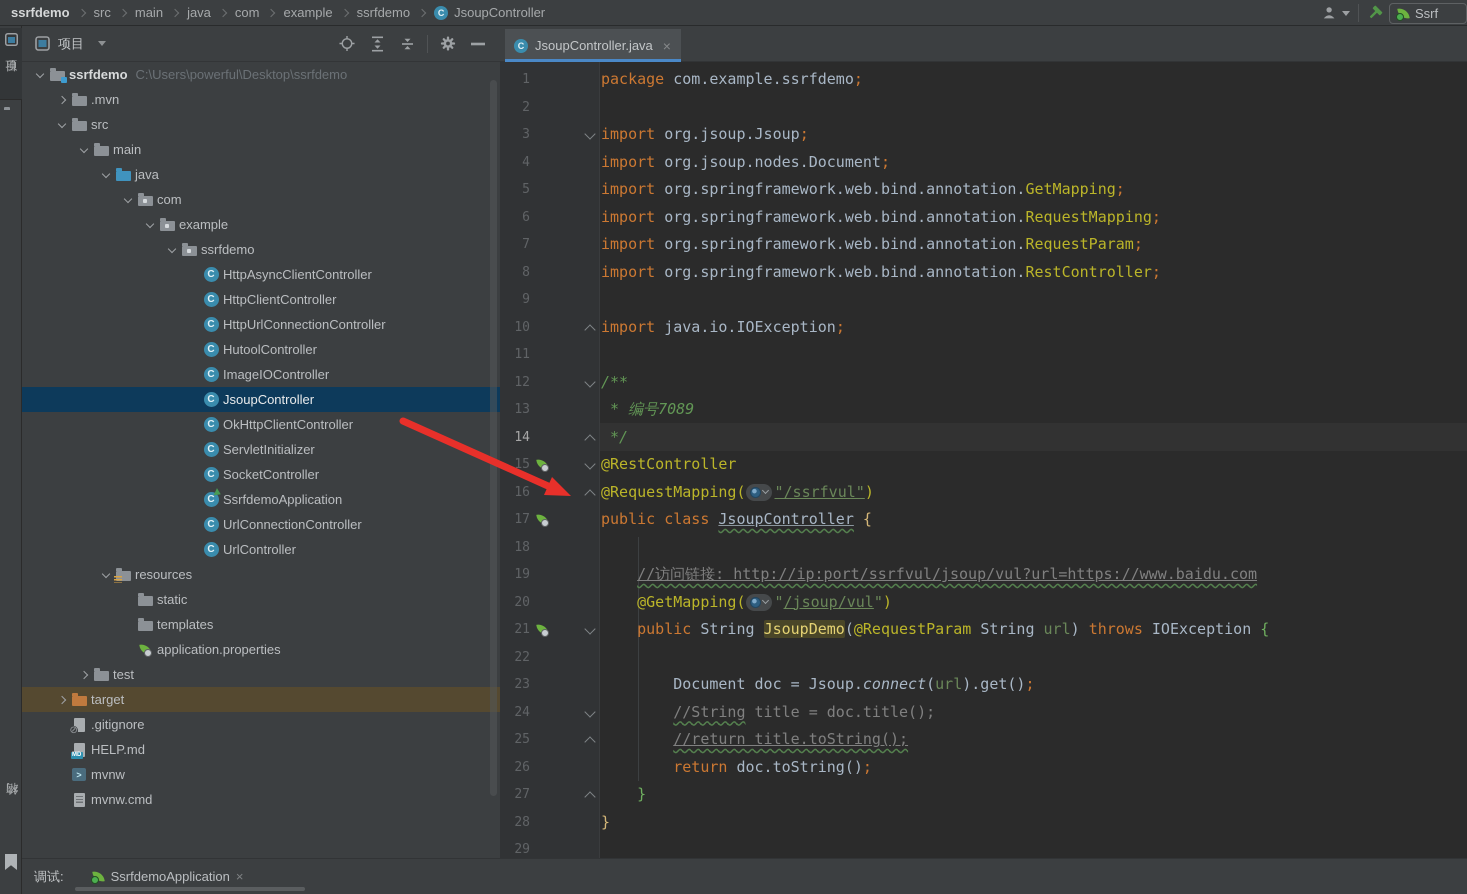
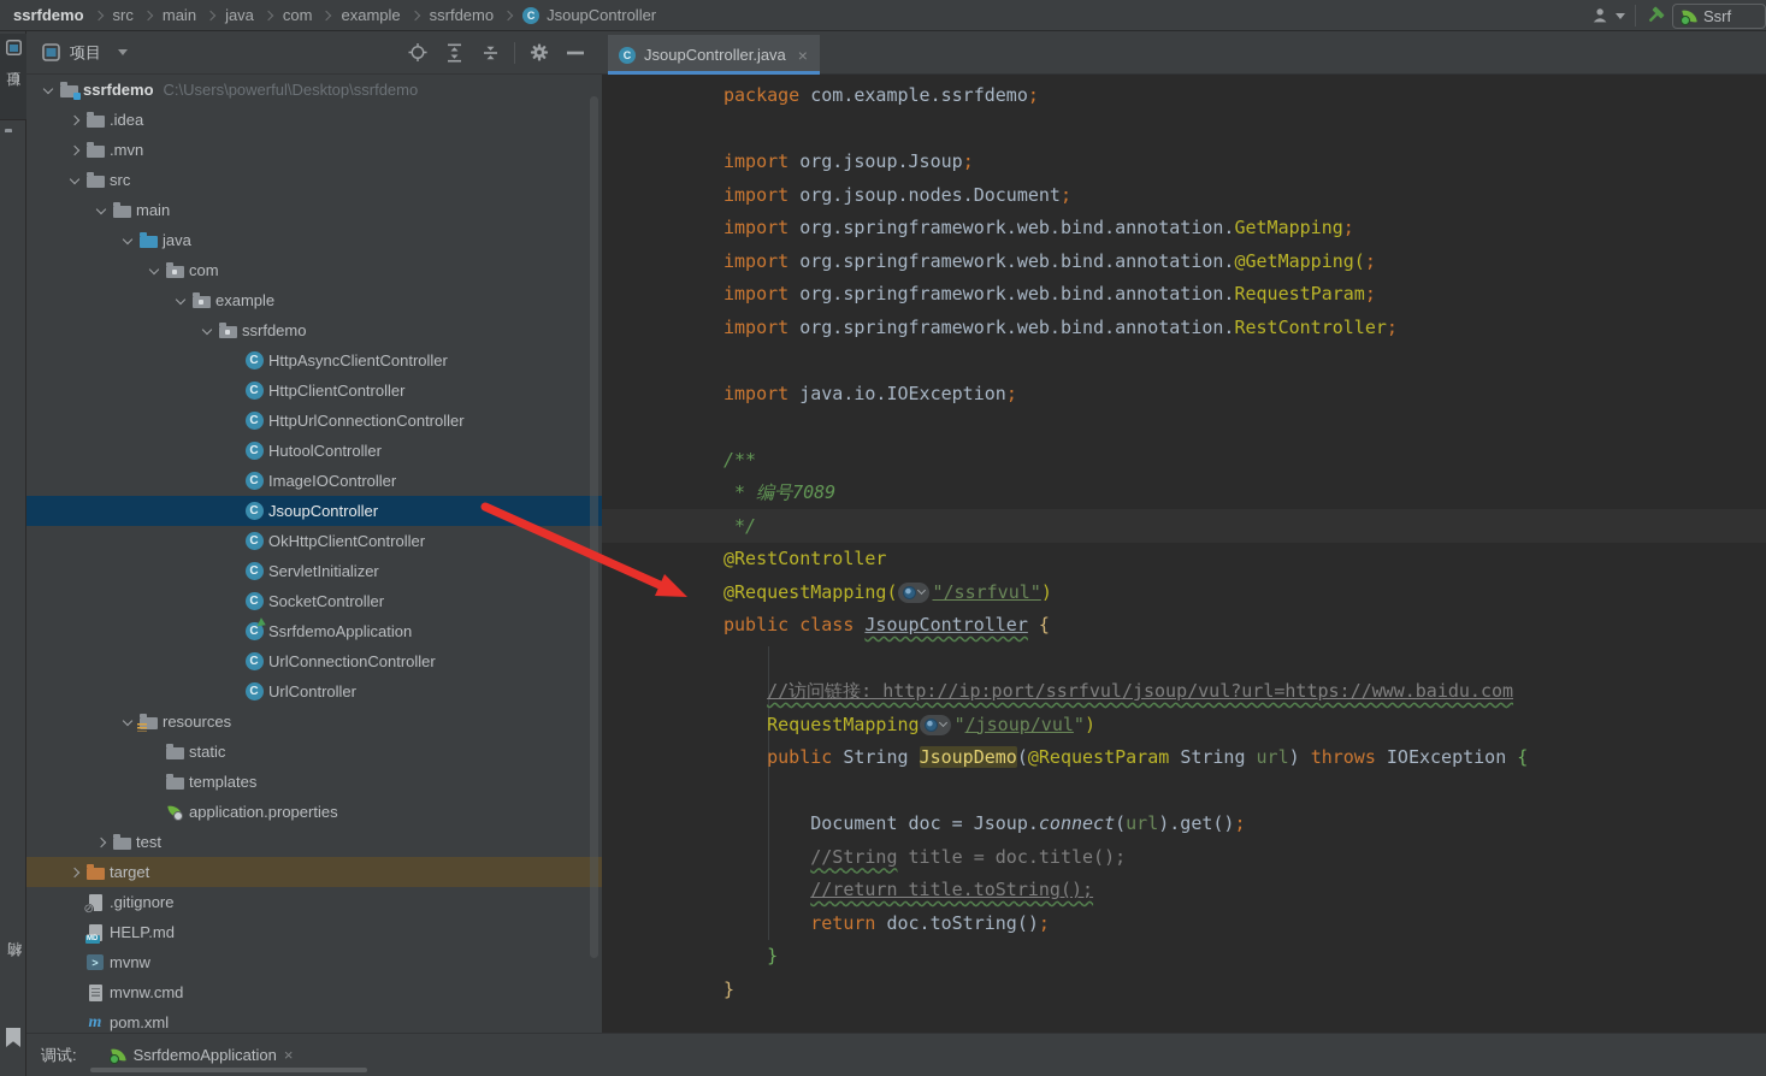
  ssrfdemo
  src
  main
  java
  com
  example
  ssrfdemo
  C
  JsoupController
  Ssrf
  项目
  ssrfdemo
  C:\Users\powerful\Desktop\ssrfdemo
+ .idea
  .mvn
  src
  main
  java
  com
  example
  ssrfdemo
  C
  HttpAsyncClientController
  C
  HttpClientController
  C
  HttpUrlConnectionController
  C
  HutoolController
  C
  ImageIOController
  C
  JsoupController
  C
  OkHttpClientController
  C
  ServletInitializer
  C
  SocketController
  C
  SsrfdemoApplication
  C
  UrlConnectionController
  C
  UrlController
  resources
  static
  templates
  application.properties
  test
  target
  .gitignore
  HELP.md
  >
  mvnw
  mvnw.cmd
+ m
+ pom.xml
  C
  JsoupController.java
  ×
- 1
- 2
- 3
- 4
- 5
- 6
- 7
- 8
- 9
- 10
- 11
- 12
- 13
- 14
- 15
- 16
- 17
- 18
- 19
- 20
- 21
- 22
- 23
- 24
- 25
- 26
- 27
- 28
- 29
  package com.example.ssrfdemo;
  import org.jsoup.Jsoup;
  import org.jsoup.nodes.Document;
  import org.springframework.web.bind.annotation.GetMapping;
- import org.springframework.web.bind.annotation.RequestMapping;
+ import org.springframework.web.bind.annotation.@GetMapping(;
  import org.springframework.web.bind.annotation.RequestParam;
  import org.springframework.web.bind.annotation.RestController;
  import java.io.IOException;
  /**
  * 编号7089
  */
  @RestController
  @RequestMapping( "/ssrfvul")
  public class JsoupController {
  //访问链接: http://ip:port/ssrfvul/jsoup/vul?url=https://www.baidu.com
- @GetMapping( "/jsoup/vul")
+ RequestMapping "/jsoup/vul")
  public String JsoupDemo(@RequestParam String url) throws IOException {
  Document doc = Jsoup.connect(url).get();
  //String title = doc.title();
  //return title.toString();
  return doc.toString();
  }
  }
  调试:
  SsrfdemoApplication
  ×
